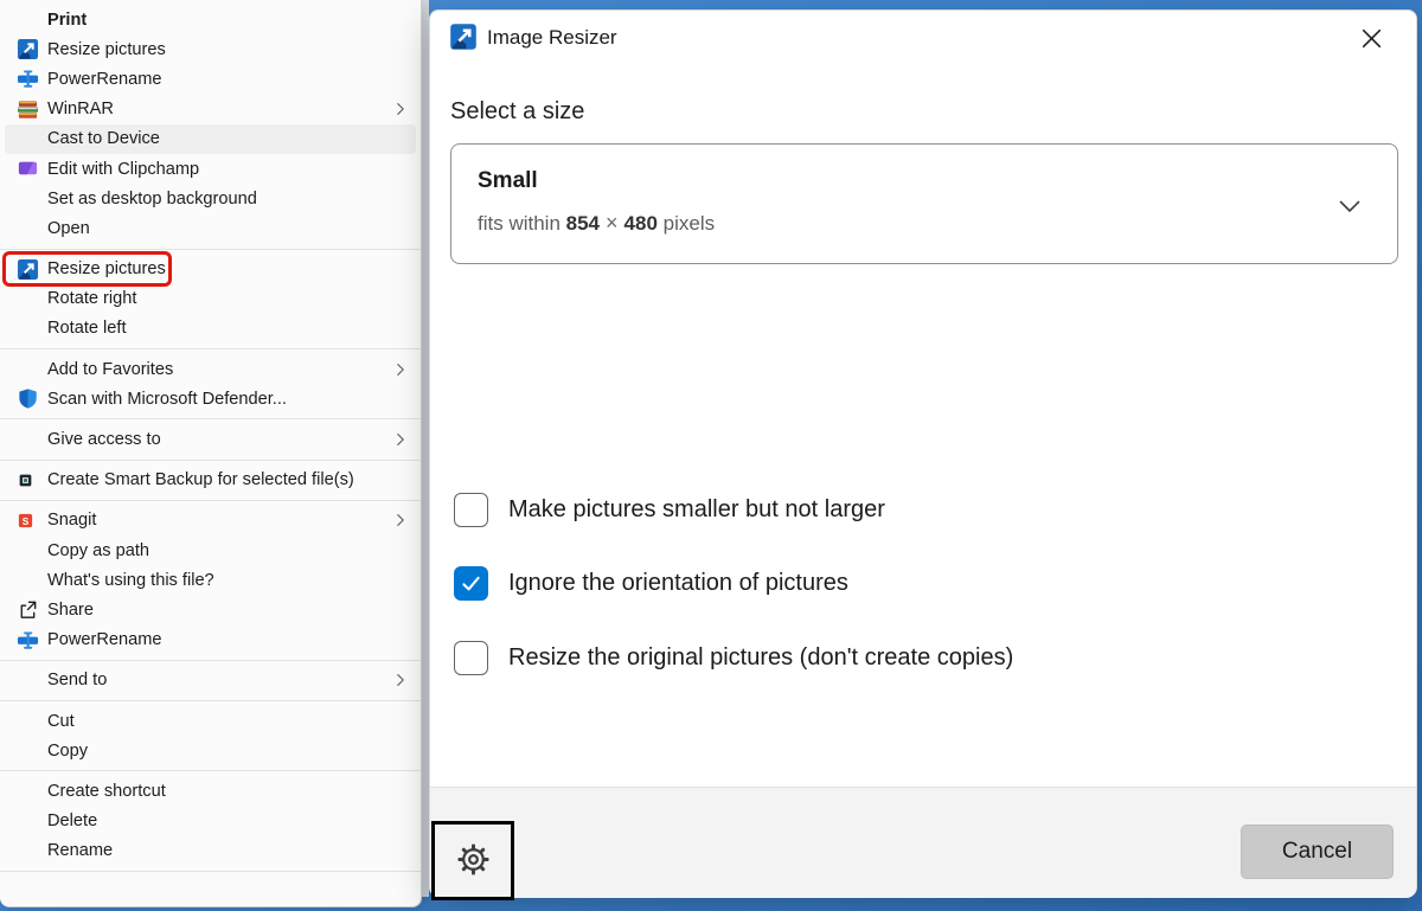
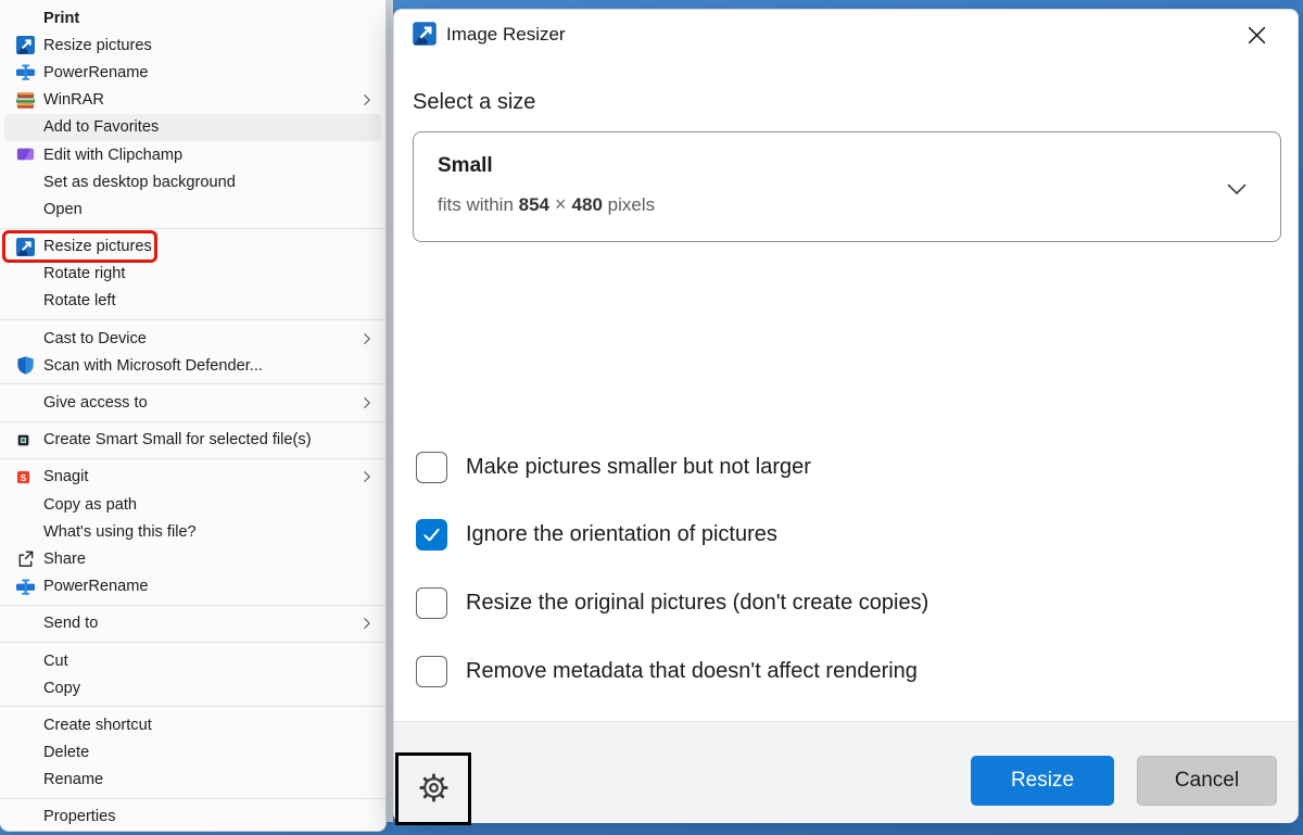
  Print
  Resize pictures
  PowerRename
  WinRAR
- Cast to Device
+ Add to Favorites
  Edit with Clipchamp
  Set as desktop background
  Open
  Resize pictures
  Rotate right
  Rotate left
- Add to Favorites
+ Cast to Device
  Scan with Microsoft Defender...
  Give access to
- Create Smart Backup for selected file(s)
+ Create Smart Small for selected file(s)
  S
  Snagit
  Copy as path
  What's using this file?
  Share
  PowerRename
  Send to
  Cut
  Copy
  Create shortcut
  Delete
  Rename
+ Properties
  Image Resizer
  Select a size
  Small
  fits within 854 × 480 pixels
  Make pictures smaller but not larger
  Ignore the orientation of pictures
  Resize the original pictures (don't create copies)
+ Remove metadata that doesn't affect rendering
+ Resize
  Cancel
